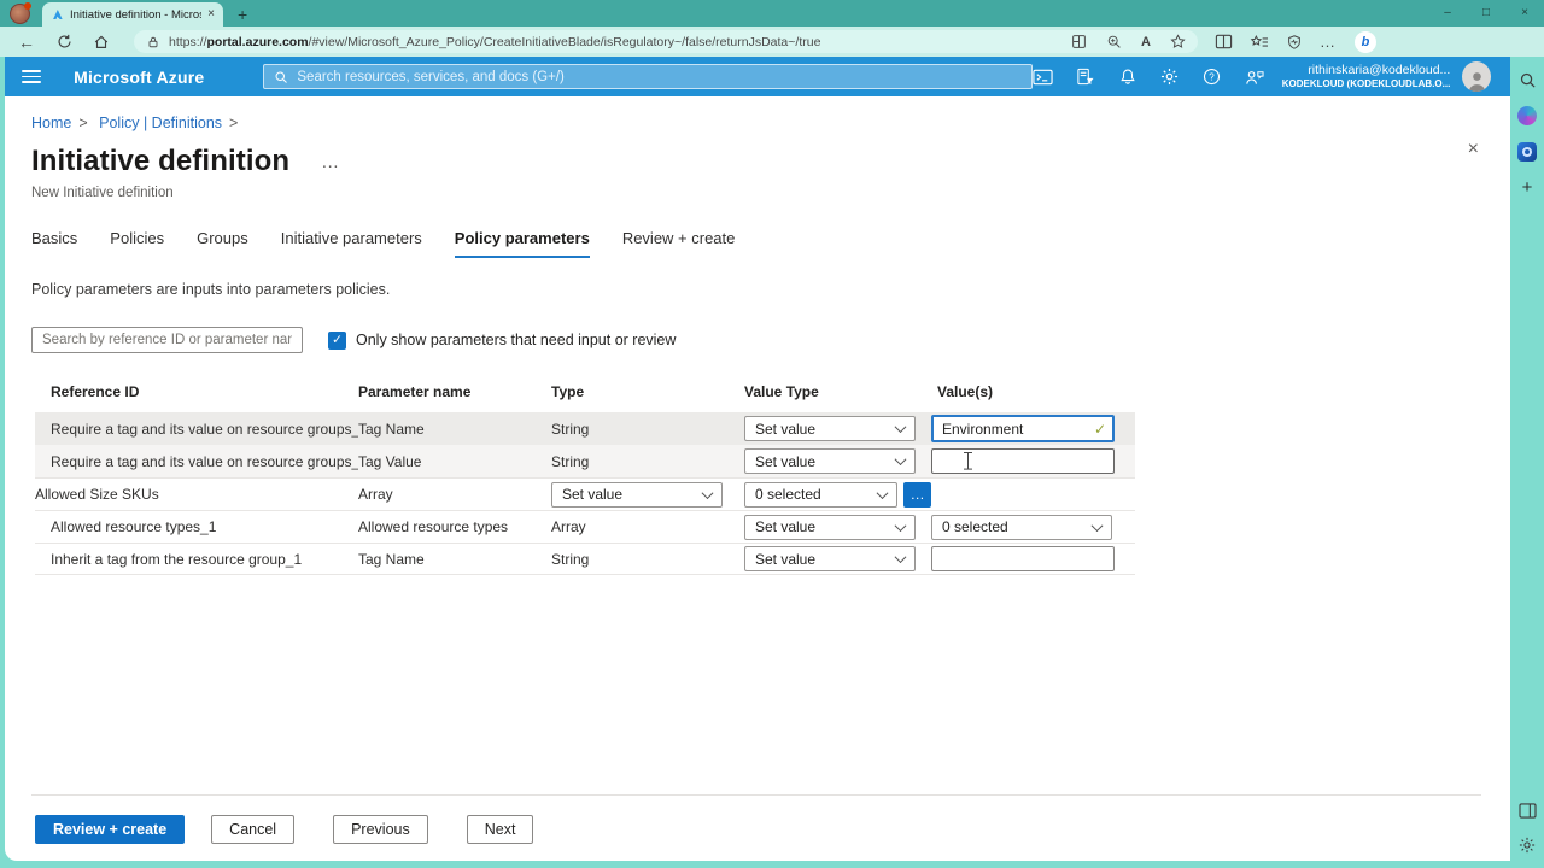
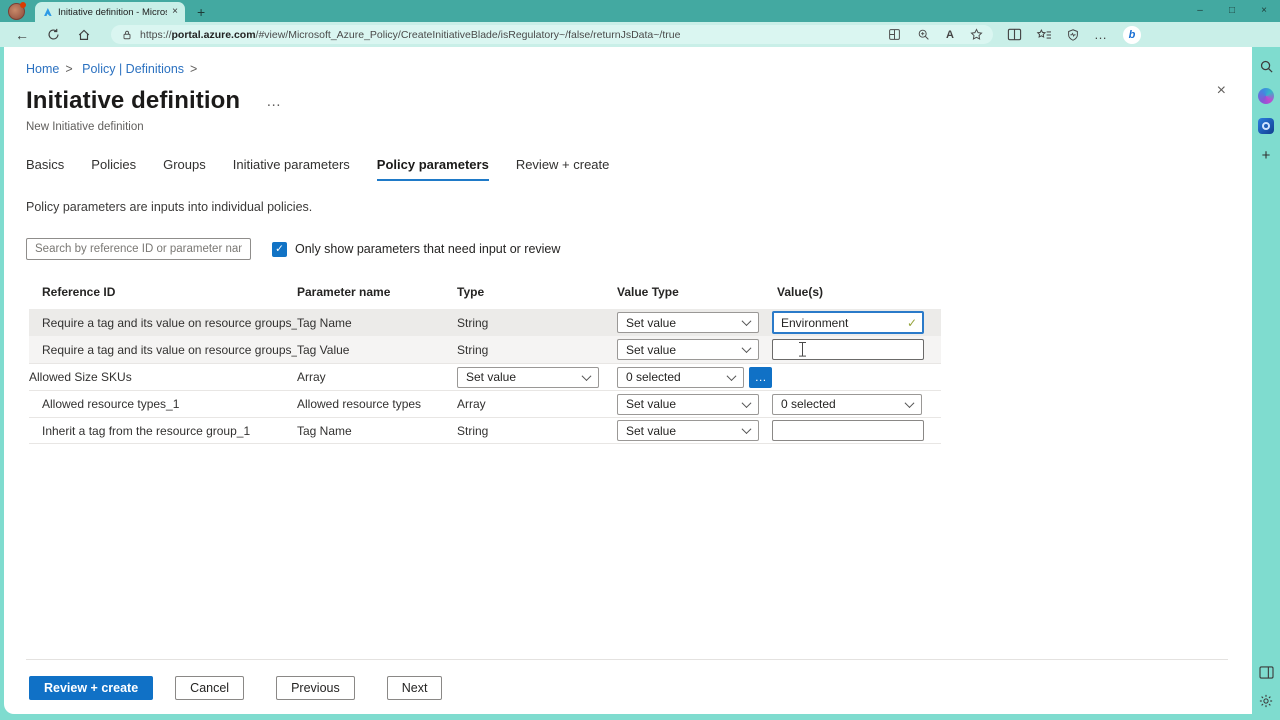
  Initiative definition - Micro
  ×
  +
  –
  □
  ×
  ←
  https://portal.azure.com/#view/Microsoft_Azure_Policy/CreateInitiativeBlade/isRegulatory~/false/returnJsData~/true
  A
  …
  b
- Microsoft Azure
- Search resources, services, and docs (G+/)
- ?
- rithinskaria@kodekloud...
- KODEKLOUD (KODEKLOUDLAB.O...
  Home > Policy | Definitions >
  Initiative definition
  …
  ×
  New Initiative definition
  Basics
  Policies
  Groups
  Initiative parameters
  Policy parameters
  Review + create
- Policy parameters are inputs into parameters policies.
+ Policy parameters are inputs into individual policies.
  Search by reference ID or parameter na
  ✓
  Only show parameters that need input or review
  Reference ID
  Parameter name
  Type
  Value Type
  Value(s)
  Require a tag and its value on resource groups_
  Tag Name
  String
  Set value
  Environment
  ✓
  Require a tag and its value on resource groups_
  Tag Value
  String
  Set value
  Allowed Size SKUs
  Array
  Set value
  0 selected
  …
  Allowed resource types_1
  Allowed resource types
  Array
  Set value
  0 selected
  Inherit a tag from the resource group_1
  Tag Name
  String
  Set value
  Review + create
  Cancel
  Previous
  Next
  +
